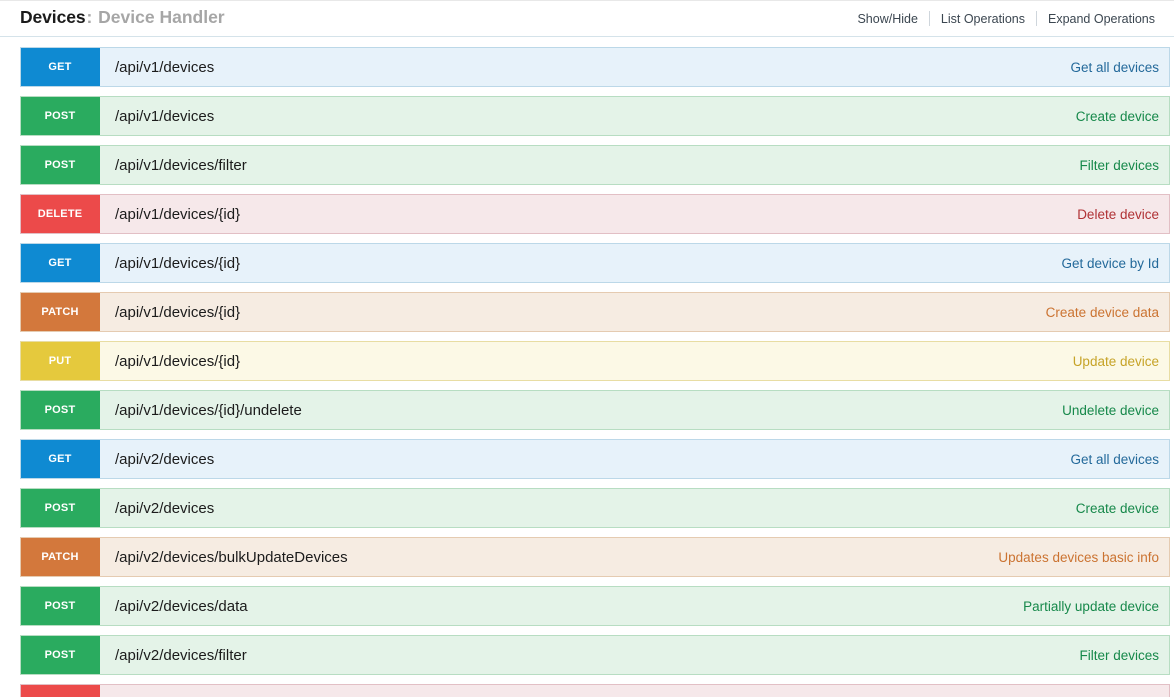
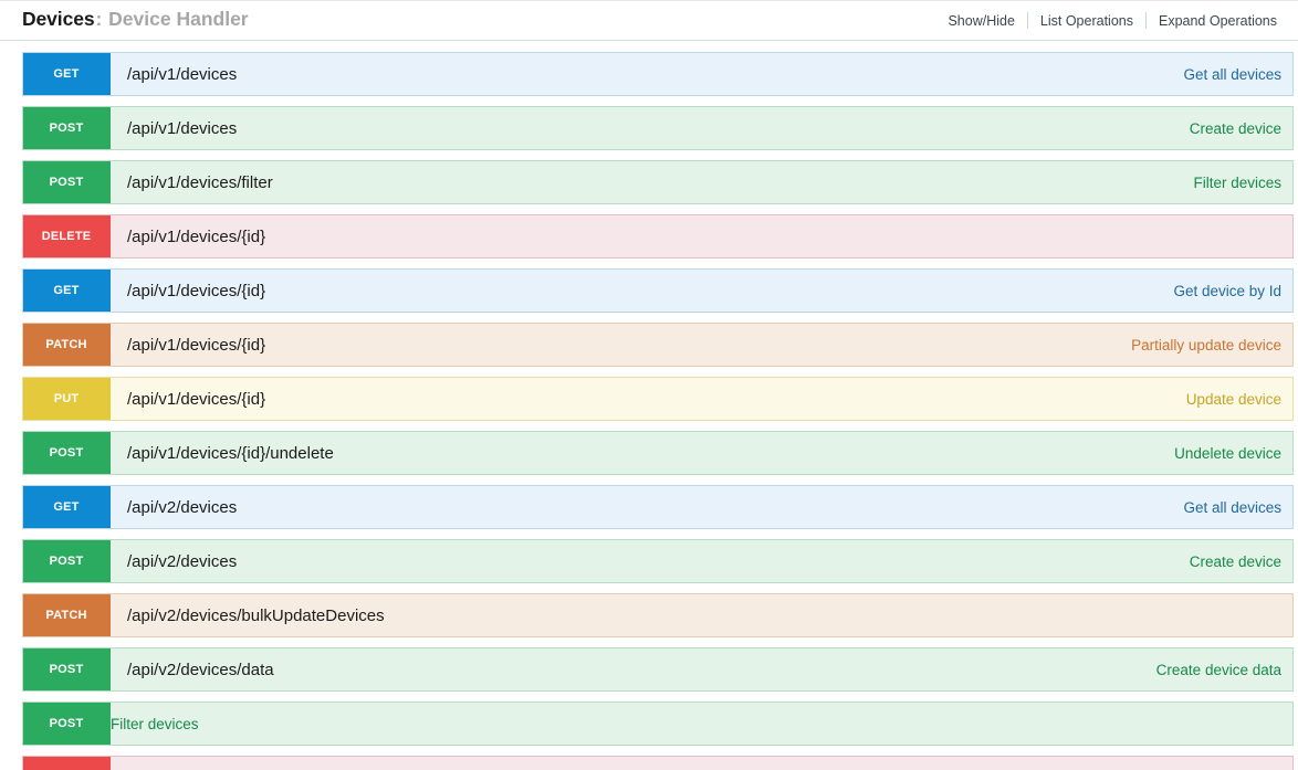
  Devices: Device Handler
  Show/Hide
  List Operations
  Expand Operations
  GET
  /api/v1/devices
  Get all devices
  POST
  /api/v1/devices
  Create device
  POST
  /api/v1/devices/filter
  Filter devices
  DELETE
  /api/v1/devices/{id}
- Delete device
  GET
  /api/v1/devices/{id}
  Get device by Id
  PATCH
  /api/v1/devices/{id}
- Create device data
+ Partially update device
  PUT
  /api/v1/devices/{id}
  Update device
  POST
  /api/v1/devices/{id}/undelete
  Undelete device
  GET
  /api/v2/devices
  Get all devices
  POST
  /api/v2/devices
  Create device
  PATCH
  /api/v2/devices/bulkUpdateDevices
- Updates devices basic info
  POST
  /api/v2/devices/data
- Partially update device
+ Create device data
  POST
- /api/v2/devices/filter
  Filter devices
